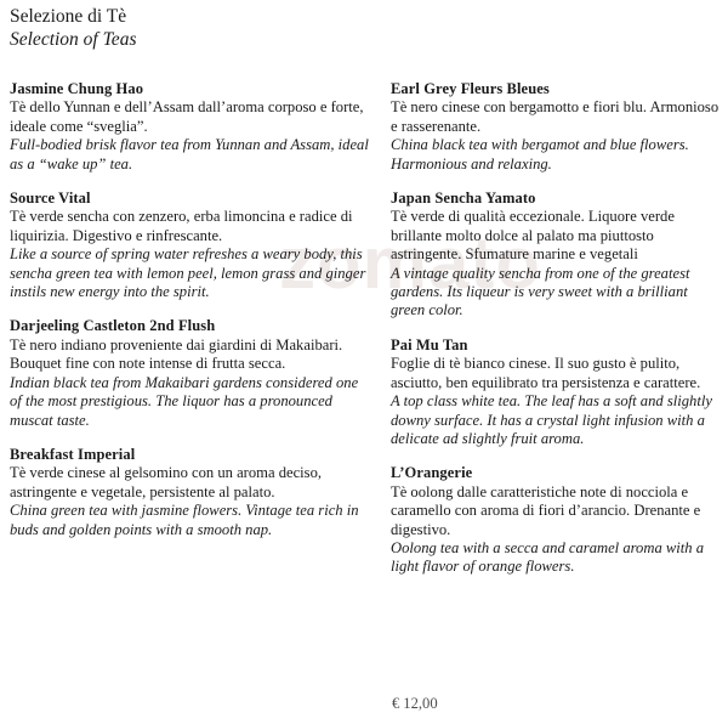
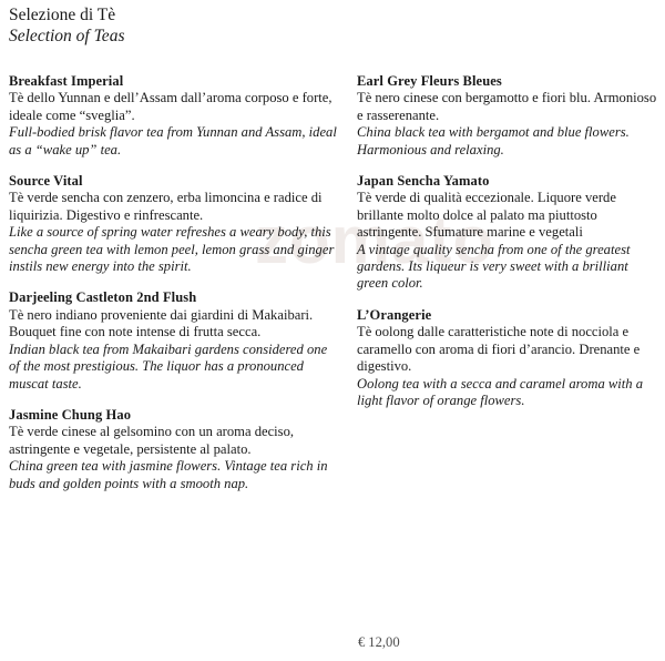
  zomato
  Selezione di Tè
  Selection of Teas
- Jasmine Chung Hao
+ Breakfast Imperial
  Tè dello Yunnan e dell’Assam dall’aroma corposo e forte, ideale come “sveglia”.
  Full-bodied brisk flavor tea from Yunnan and Assam, ideal as a “wake up” tea.
  Source Vital
  Tè verde sencha con zenzero, erba limoncina e radice di liquirizia. Digestivo e rinfrescante.
  Like a source of spring water refreshes a weary body, this sencha green tea with lemon peel, lemon grass and ginger instils new energy into the spirit.
  Darjeeling Castleton 2nd Flush
  Tè nero indiano proveniente dai giardini di Makaibari. Bouquet fine con note intense di frutta secca.
  Indian black tea from Makaibari gardens considered one of the most prestigious. The liquor has a pronounced muscat taste.
- Breakfast Imperial
+ Jasmine Chung Hao
  Tè verde cinese al gelsomino con un aroma deciso, astringente e vegetale, persistente al palato.
  China green tea with jasmine flowers. Vintage tea rich in buds and golden points with a smooth nap.
  Earl Grey Fleurs Bleues
  Tè nero cinese con bergamotto e fiori blu. Armonioso e rasserenante.
  China black tea with bergamot and blue flowers. Harmonious and relaxing.
  Japan Sencha Yamato
  Tè verde di qualità eccezionale. Liquore verde brillante molto dolce al palato ma piuttosto astringente. Sfumature marine e vegetali
  A vintage quality sencha from one of the greatest gardens. Its liqueur is very sweet with a brilliant green color.
- Pai Mu Tan
- Foglie di tè bianco cinese. Il suo gusto è pulito, asciutto, ben equilibrato tra persistenza e carattere.
- A top class white tea. The leaf has a soft and slightly downy surface. It has a crystal light infusion with a delicate ad slightly fruit aroma.
  L’Orangerie
  Tè oolong dalle caratteristiche note di nocciola e caramello con aroma di fiori d’arancio. Drenante e digestivo.
  Oolong tea with a secca and caramel aroma with a light flavor of orange flowers.
  € 12,00
